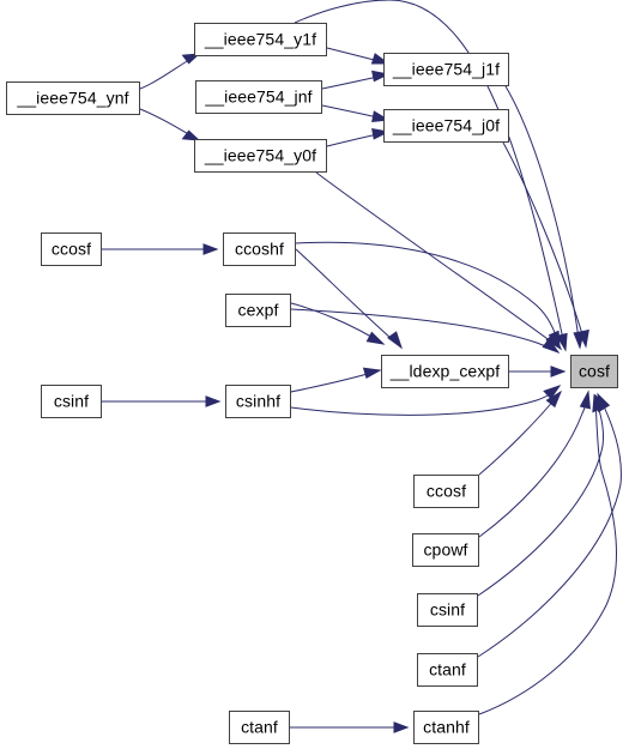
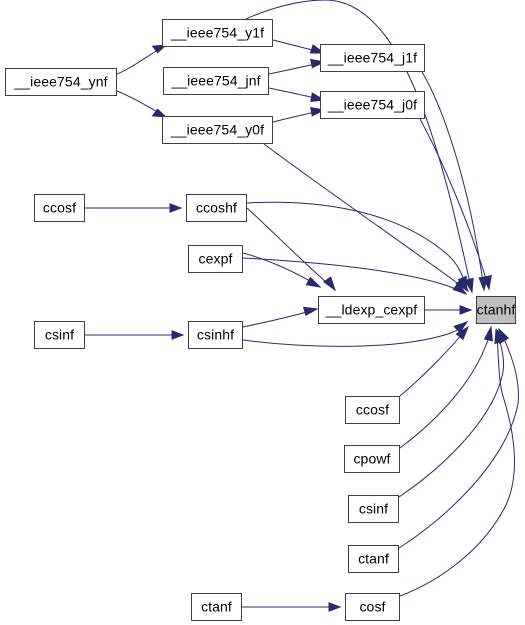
  __ieee754_ynf
  __ieee754_y1f
  __ieee754_jnf
  __ieee754_y0f
  __ieee754_j1f
  __ieee754_j0f
  ccosf
  ccoshf
  cexpf
  __ldexp_cexpf
  csinf
  csinhf
- cosf
+ ctanhf
  ccosf
  cpowf
  csinf
  ctanf
  ctanf
- ctanhf
+ cosf
